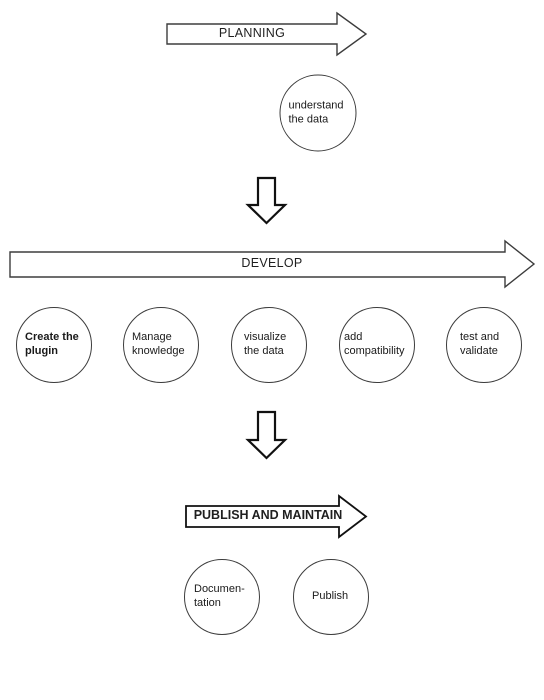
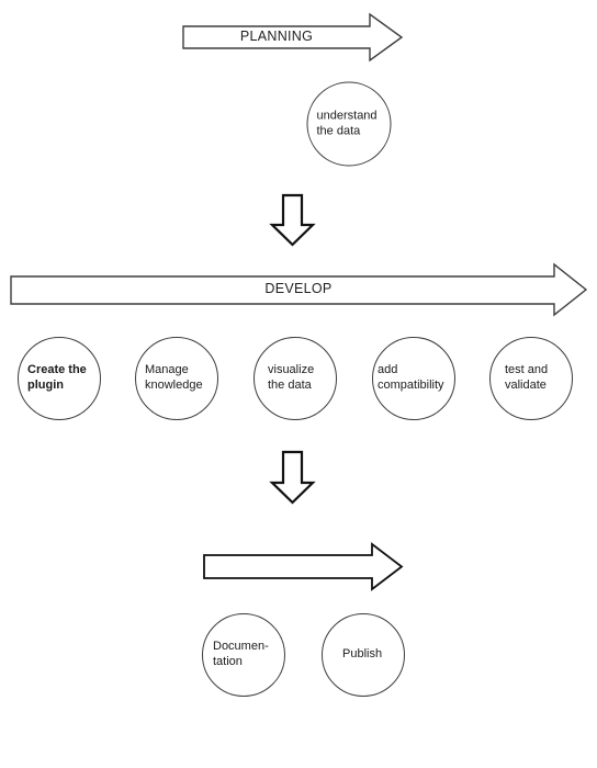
  PLANNING
  DEVELOP
- PUBLISH AND MAINTAIN
  understand
  the data
  Create the
  plugin
  Manage
  knowledge
  visualize
  the data
  add
  compatibility
  test and
  validate
  Documen-
  tation
  Publish
